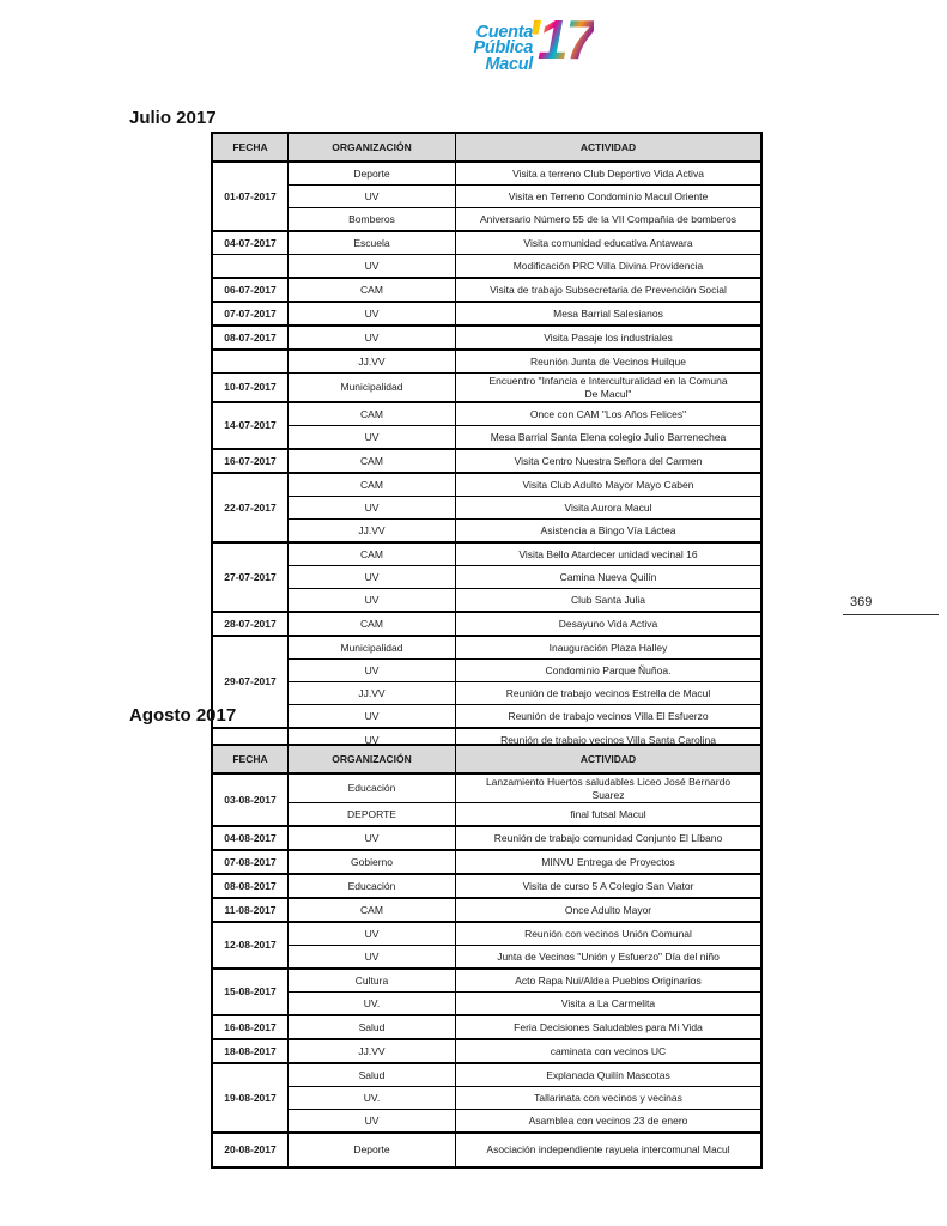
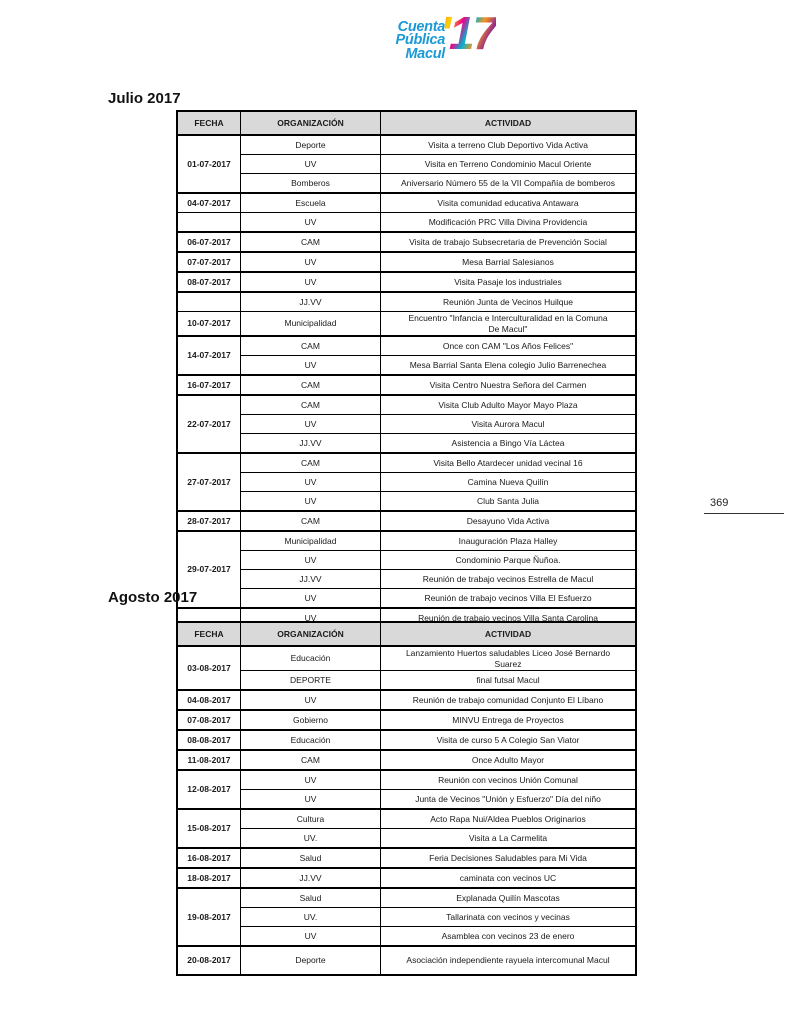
  Cuent
  Públic
  Macu
  '17
  369
  Julio 2017
  FECHA	ORGANIZACIÓN	ACTIVIDAD
  01-07-2017	Deporte	Visita a terreno Club Deportivo Vida Activa
  UV	Visita en Terreno Condominio Macul Oriente
  Bomberos	Aniversario Número 55 de la VII Compañía de bomberos
  04-07-2017	Escuela	Visita comunidad educativa Antawara
  	UV	Modificación PRC Villa Divina Providencia
  06-07-2017	CAM	Visita de trabajo Subsecretaria de Prevención Social
  07-07-2017	UV	Mesa Barrial Salesianos
  08-07-2017	UV	Visita Pasaje los industriales
  	JJ.VV	Reunión Junta de Vecinos Huilque
  10-07-2017	Municipalidad	Encuentro "Infancia e Interculturalidad en la Comuna De Macul"
  14-07-2017	CAM	Once con CAM "Los Años Felices"
  UV	Mesa Barrial Santa Elena colegio Julio Barrenechea
  16-07-2017	CAM	Visita Centro Nuestra Señora del Carmen
- 22-07-2017	CAM	Visita Club Adulto Mayor Mayo Caben
+ 22-07-2017	CAM	Visita Club Adulto Mayor Mayo Plaza
  UV	Visita Aurora Macul
  JJ.VV	Asistencia a Bingo Vía Láctea
  27-07-2017	CAM	Visita Bello Atardecer unidad vecinal 16
  UV	Camina Nueva Quilín
  UV	Club Santa Julia
  28-07-2017	CAM	Desayuno Vida Activa
  29-07-2017	Municipalidad	Inauguración Plaza Halley
  UV	Condominio Parque Ñuñoa.
  JJ.VV	Reunión de trabajo vecinos Estrella de Macul
  UV	Reunión de trabajo vecinos Villa El Esfuerzo
  	UV	Reunión de trabajo vecinos Villa Santa Carolina
  Agosto 2017
  FECHA	ORGANIZACIÓN	ACTIVIDAD
  03-08-2017	Educación	Lanzamiento Huertos saludables Liceo José Bernardo Suarez
  DEPORTE	final futsal Macul
  04-08-2017	UV	Reunión de trabajo comunidad Conjunto El Líbano
  07-08-2017	Gobierno	MINVU Entrega de Proyectos
  08-08-2017	Educación	Visita de curso 5 A Colegio San Viator
  11-08-2017	CAM	Once Adulto Mayor
  12-08-2017	UV	Reunión con vecinos Unión Comunal
  UV	Junta de Vecinos "Unión y Esfuerzo" Día del niño
  15-08-2017	Cultura	Acto Rapa Nui/Aldea Pueblos Originarios
  UV.	Visita a La Carmelita
  16-08-2017	Salud	Feria Decisiones Saludables para Mi Vida
  18-08-2017	JJ.VV	caminata con vecinos UC
  19-08-2017	Salud	Explanada Quilín Mascotas
  UV.	Tallarinata con vecinos y vecinas
  UV	Asamblea con vecinos 23 de enero
  20-08-2017	Deporte	Asociación independiente rayuela intercomunal Macul
